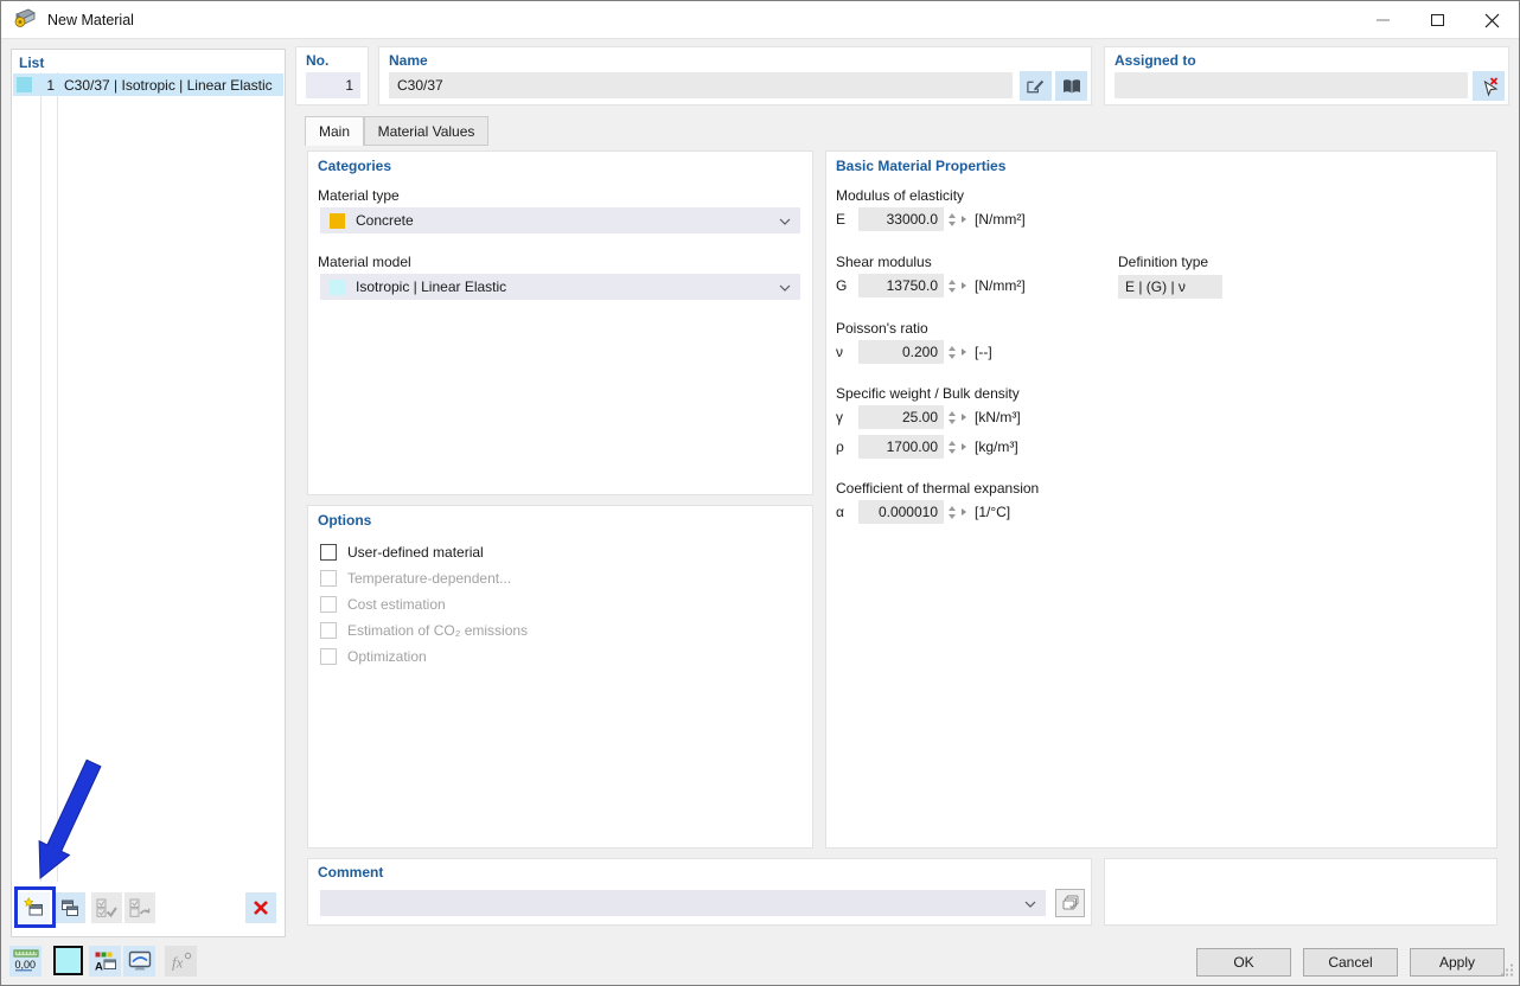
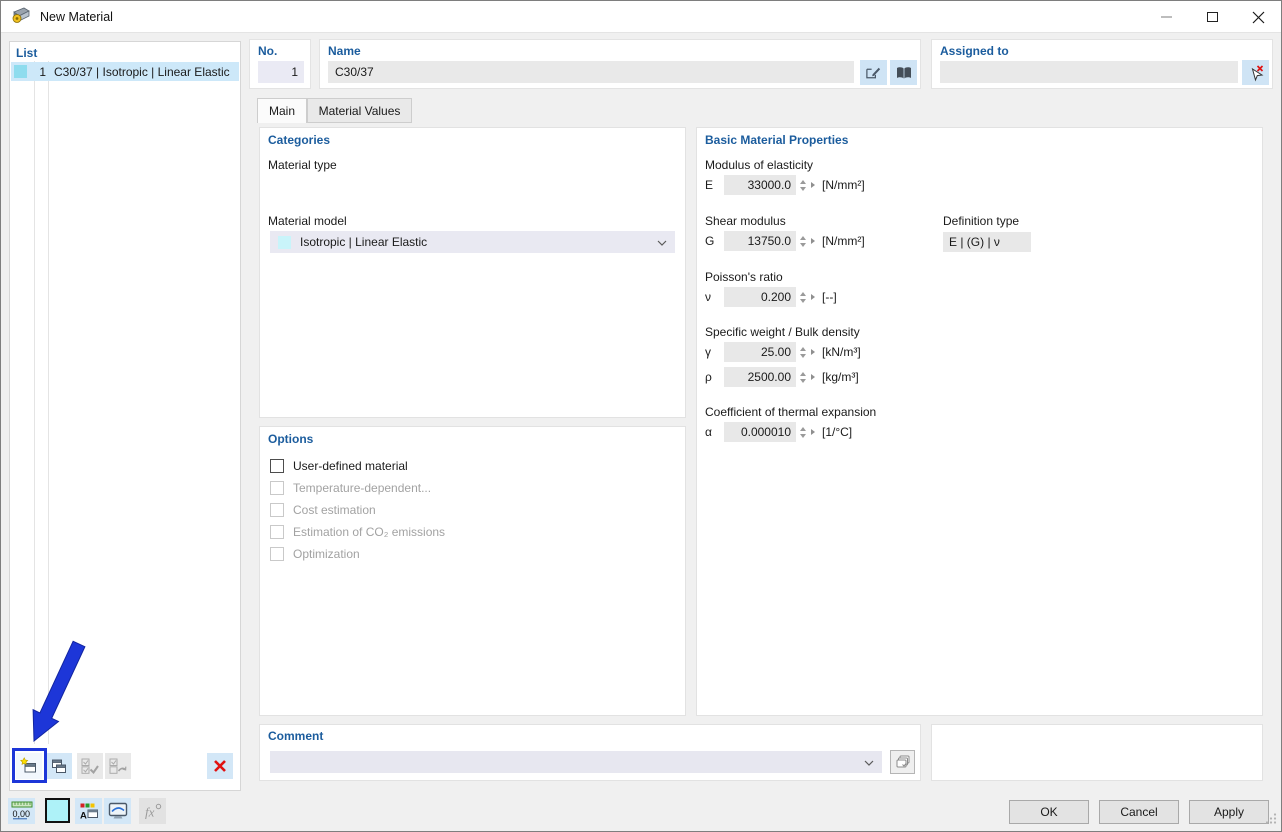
  New Material
  List
  1
  C30/37 | Isotropic | Linear Elastic
  No.
  1
  Name
  C30/37
  Assigned to
  Main
  Material Values
  Categories
  Material type
- Concrete
  Material model
  Isotropic | Linear Elastic
  Options
  User-defined material
  Temperature-dependent...
  Cost estimation
  Estimation of CO₂ emissions
  Optimization
  Basic Material Properties
  Modulus of elasticity
  E
  33000.0
  [N/mm²]
  Shear modulus
  Definition type
  G
  13750.0
  [N/mm²]
  E | (G) | ν
  Poisson's ratio
  ν
  0.200
  [--]
  Specific weight / Bulk density
  γ
  25.00
  [kN/m³]
  ρ
- 1700.00
+ 2500.00
  [kg/m³]
  Coefficient of thermal expansion
  α
  0.000010
  [1/°C]
  Comment
  0,00
  A
  fx
  OK
  Cancel
  Apply
